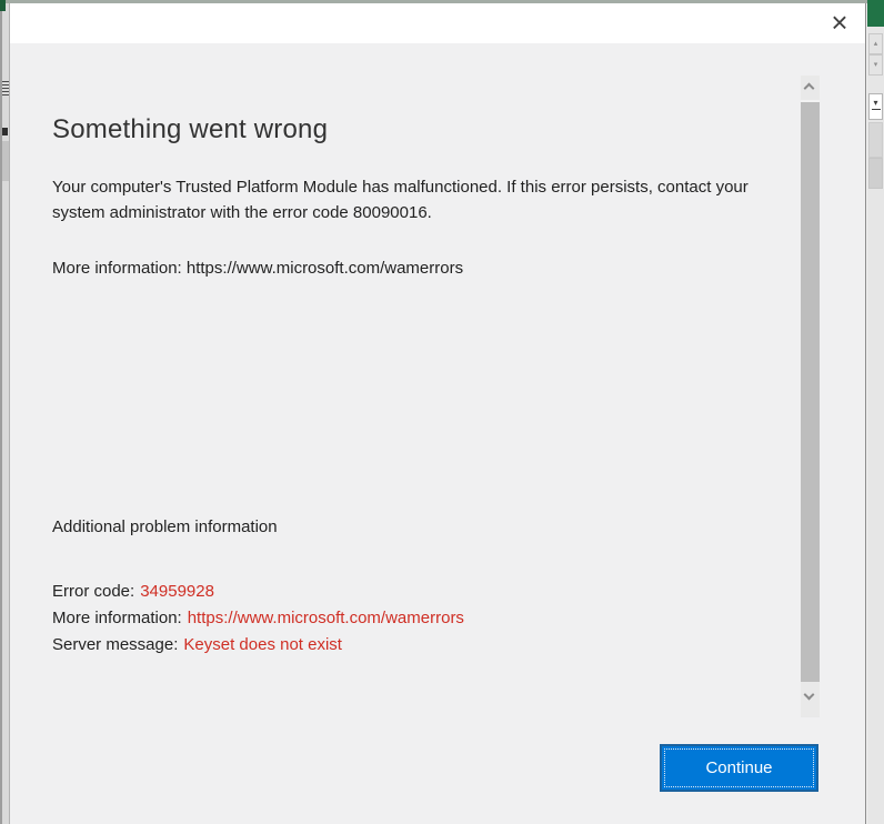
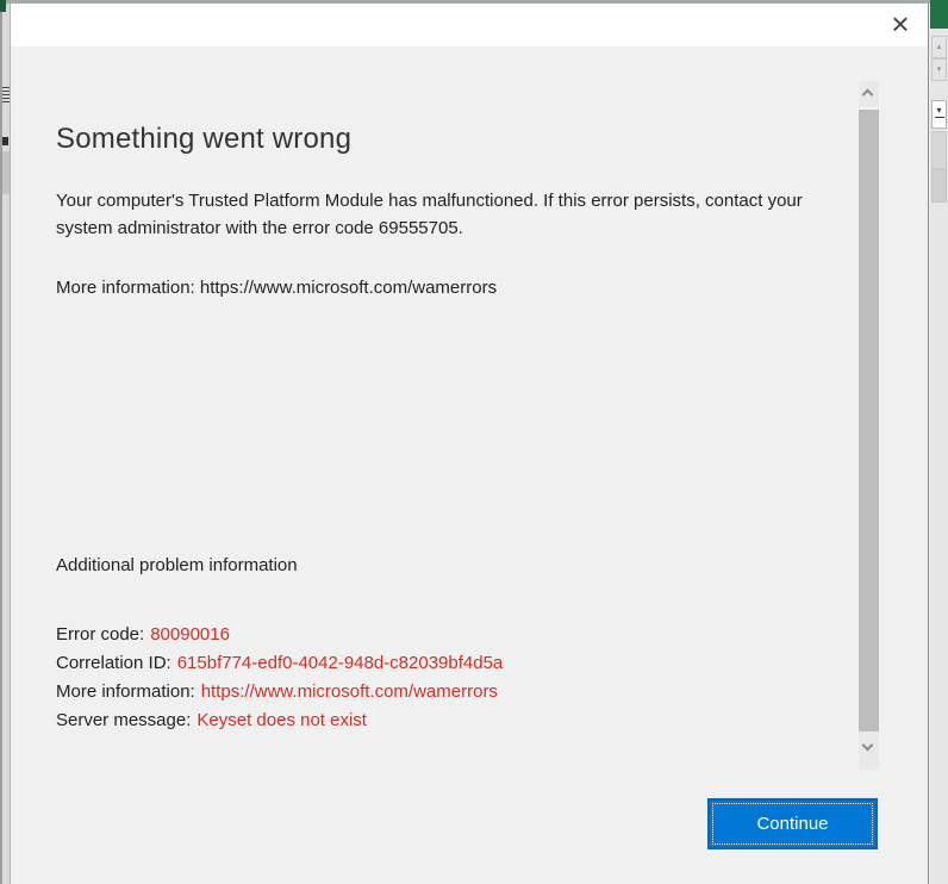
  ▾
  ×
  Something went wrong
- Your computer's Trusted Platform Module has malfunctioned. If this error persists, contact your system administrator with the error code 80090016.
+ Your computer's Trusted Platform Module has malfunctioned. If this error persists, contact your system administrator with the error code 69555705.
  More information: https://www.microsoft.com/wamerrors
  Additional problem information
- Error code: 34959928
+ Error code: 80090016
+ Correlation ID: 615bf774-edf0-4042-948d-c82039bf4d5a
  More information: https://www.microsoft.com/wamerrors
  Server message: Keyset does not exist
  Continue
